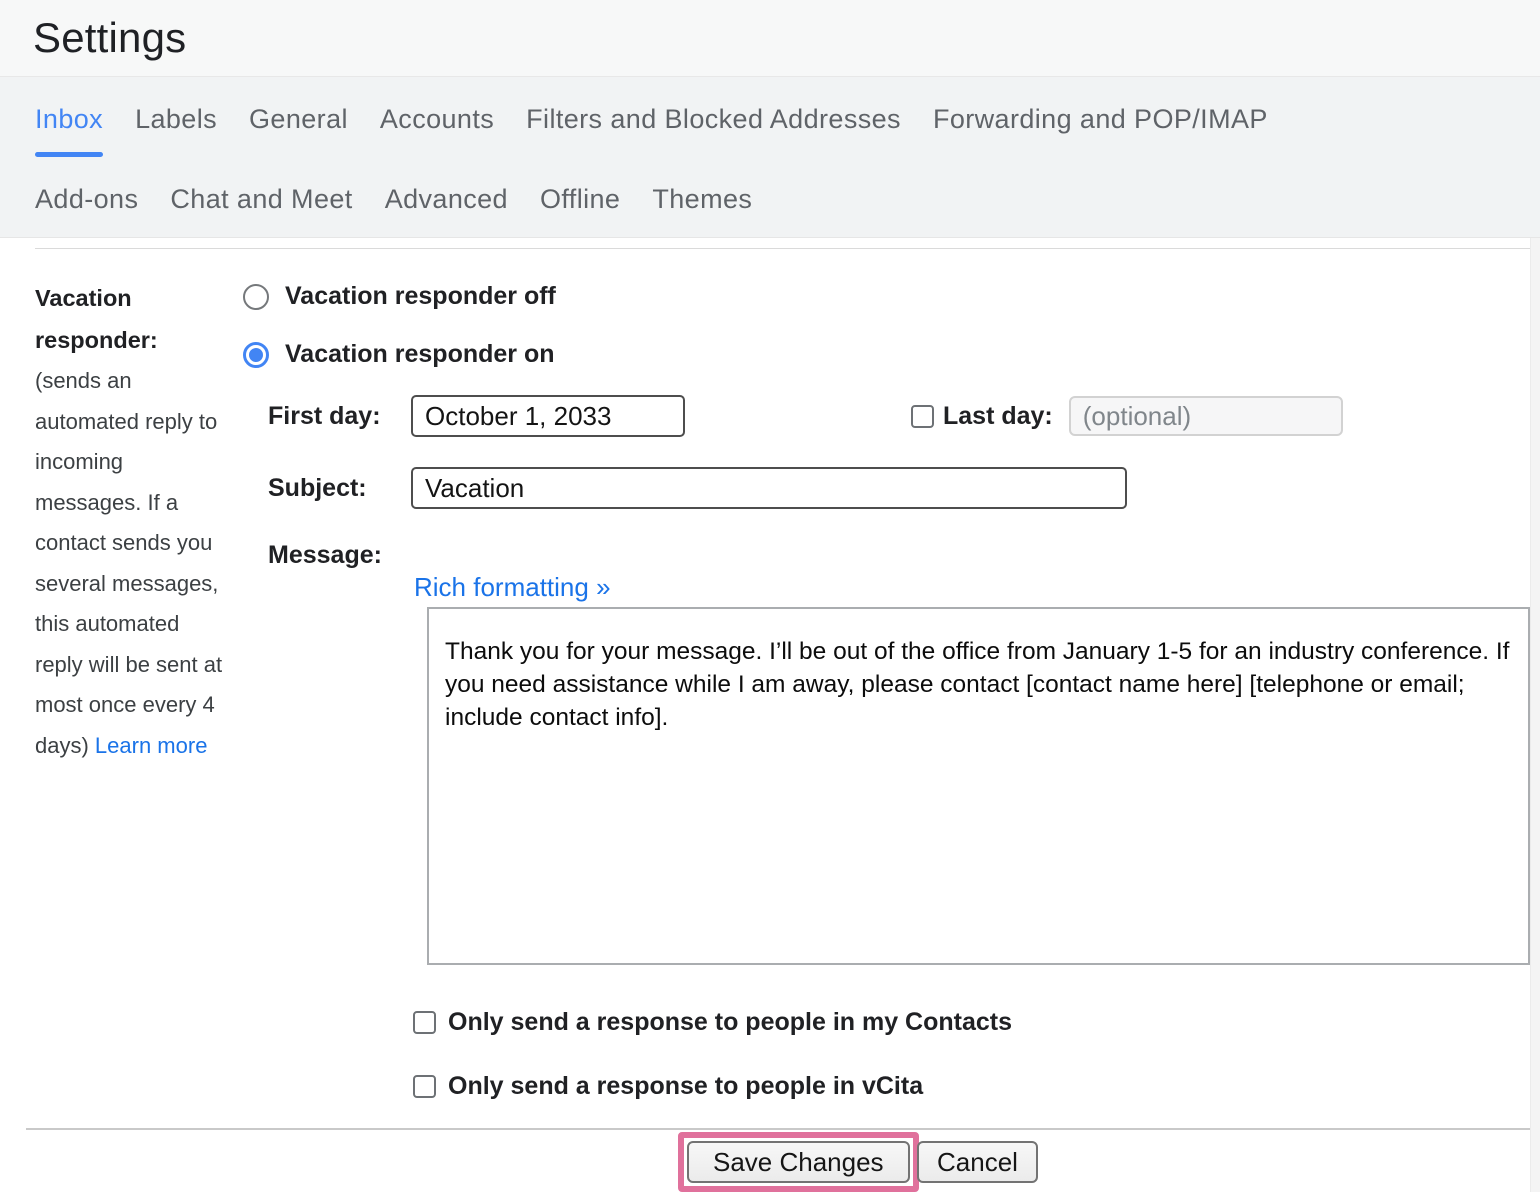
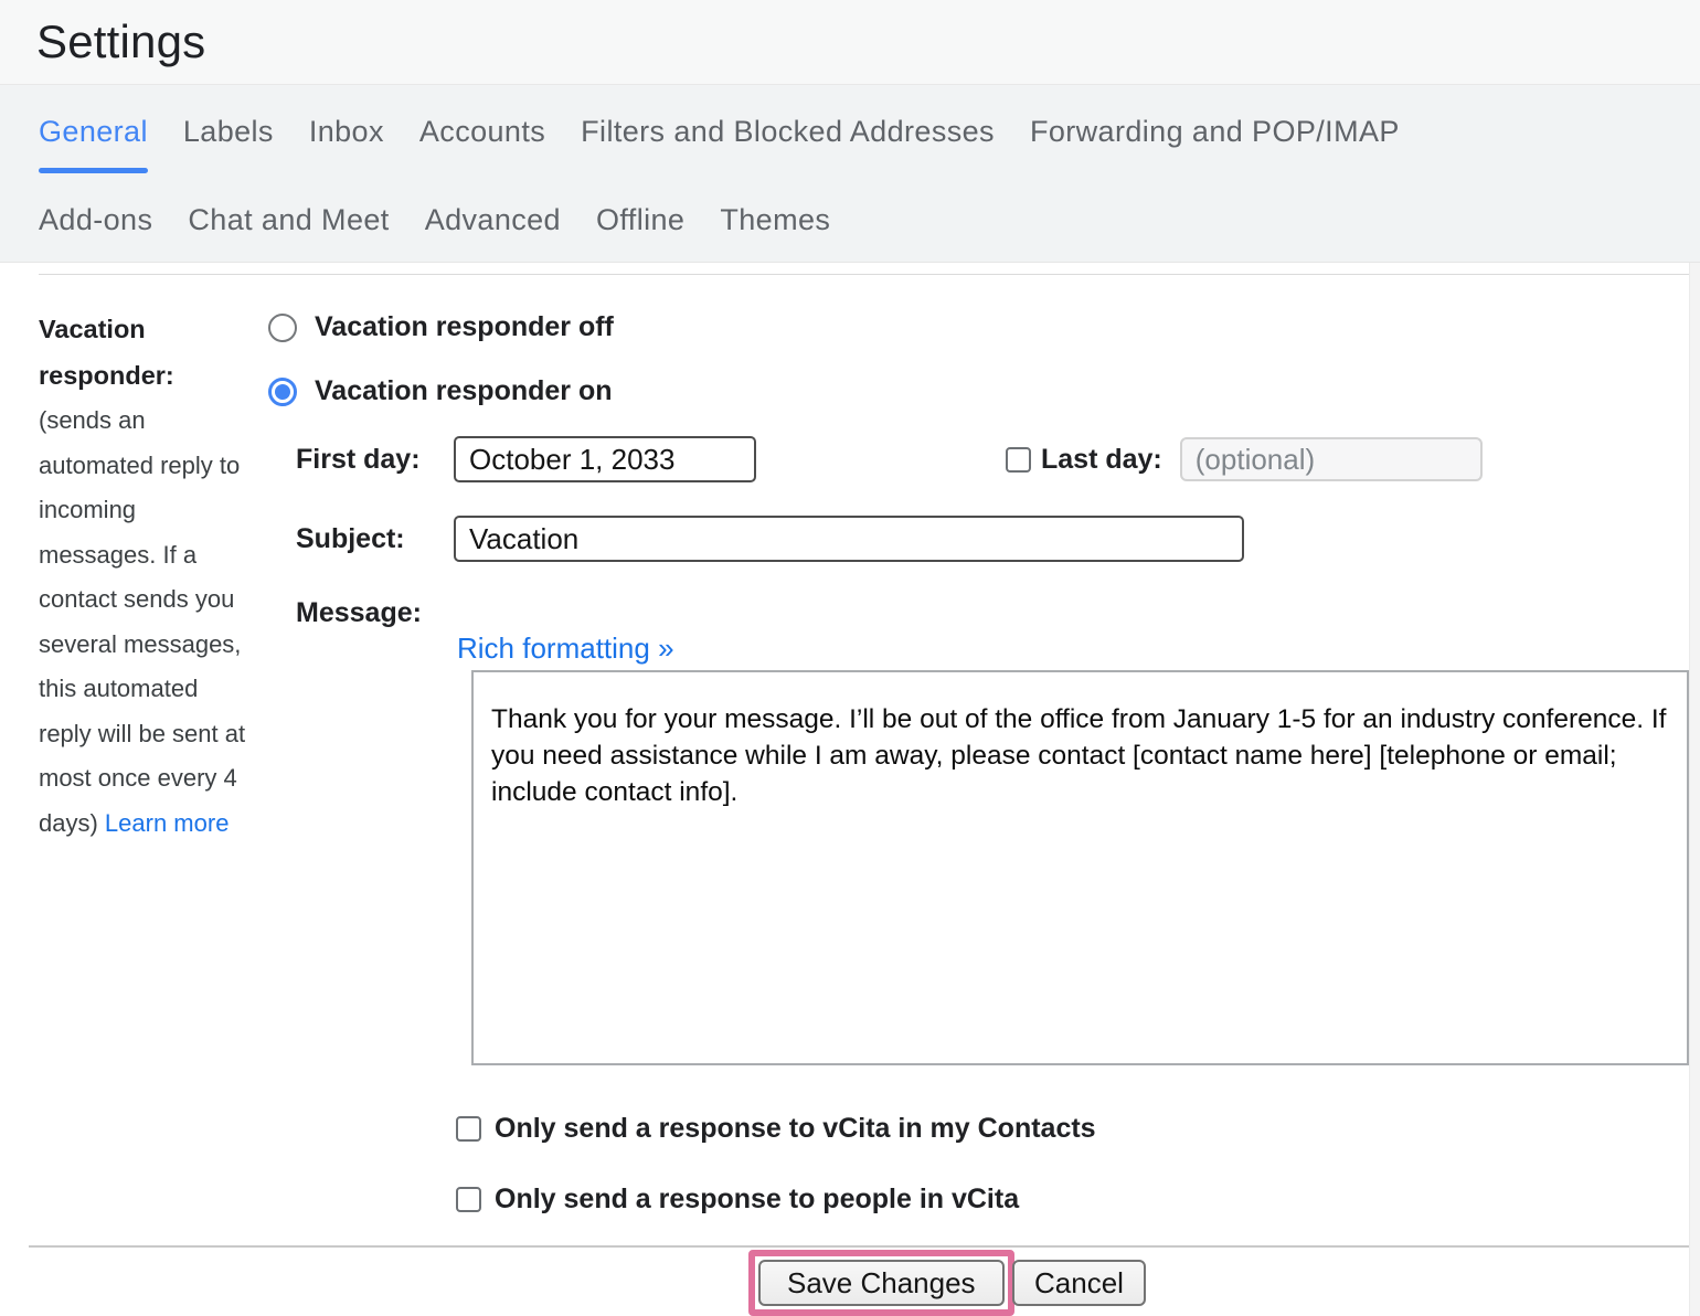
  Settings
- Inbox
+ General
  Labels
- General
+ Inbox
  Accounts
  Filters and Blocked Addresses
  Forwarding and POP/IMAP
  Add-ons
  Chat and Meet
  Advanced
  Offline
  Themes
  Vacation responder: (sends an automated reply to incoming messages. If a contact sends you several messages, this automated reply will be sent at most once every 4 days) Learn more
  Vacation responder off
  Vacation responder on
  First day:
  October 1, 2033
  Last day:
  (optional)
  Subject:
  Vacation
  Message:
  Rich formatting »
- Only send a response to people in my Contacts
+ Only send a response to vCita in my Contacts
  Only send a response to people in vCita
  Save Changes
  Cancel
